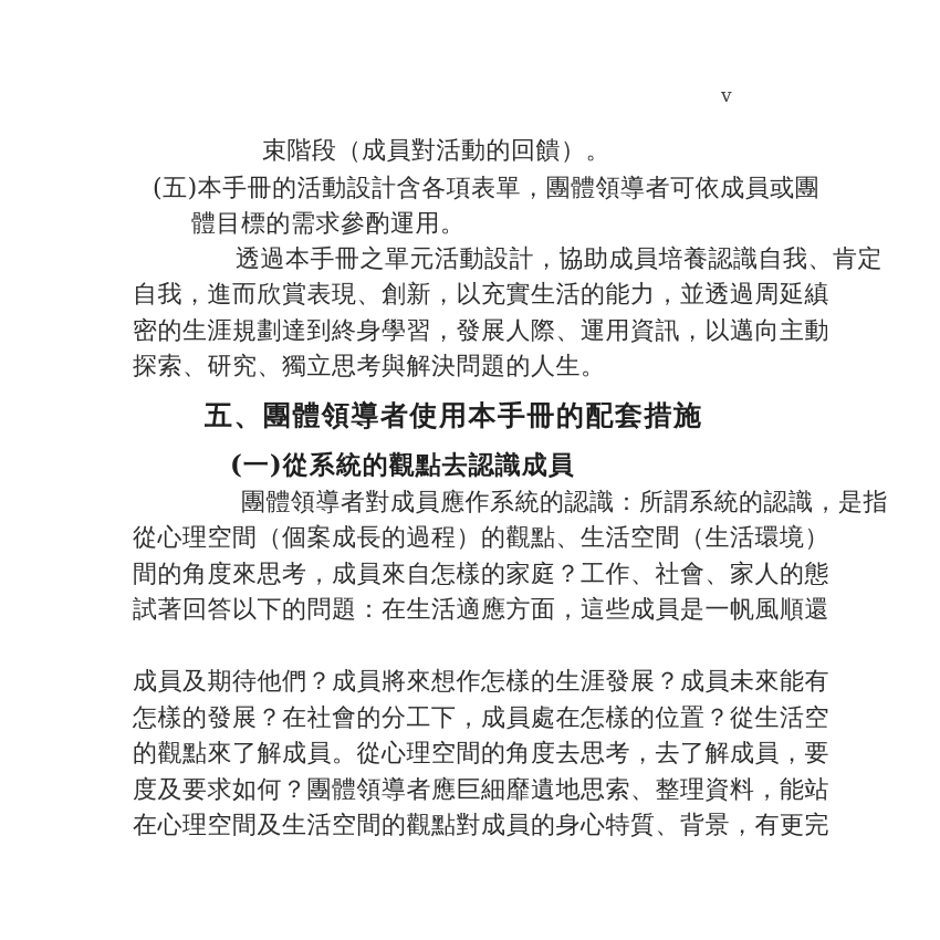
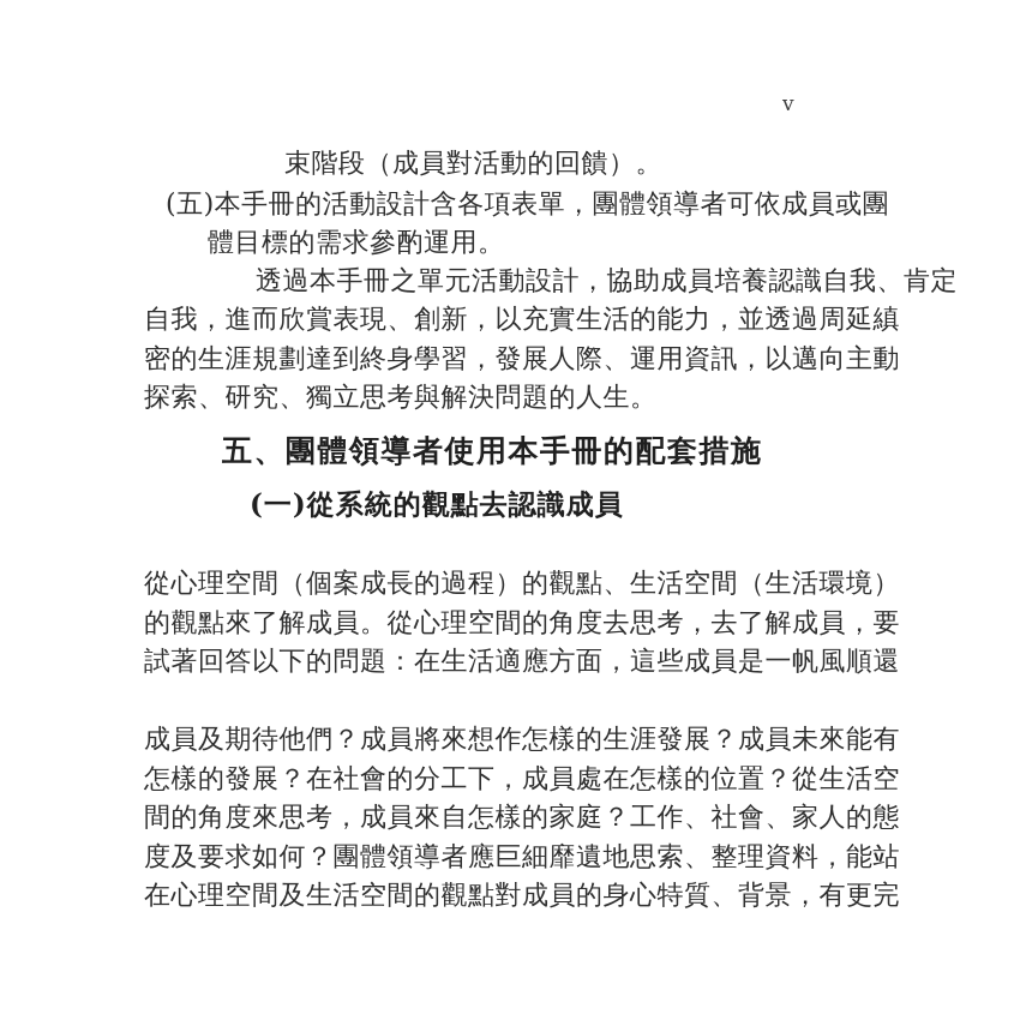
  v
  束階段（成員對活動的回饋）。
  (五)本手冊的活動設計含各項表單，團體領導者可依成員或團
  體目標的需求參酌運用。
  透過本手冊之單元活動設計，協助成員培養認識自我、肯定
  自我，進而欣賞表現、創新，以充實生活的能力，並透過周延縝
  密的生涯規劃達到終身學習，發展人際、運用資訊，以邁向主動
  探索、研究、獨立思考與解決問題的人生。
  五、團體領導者使用本手冊的配套措施
  (一)從系統的觀點去認識成員
- 團體領導者對成員應作系統的認識：所謂系統的認識，是指
  從心理空間（個案成長的過程）的觀點、生活空間（生活環境）
- 間的角度來思考，成員來自怎樣的家庭？工作、社會、家人的態
+ 的觀點來了解成員。從心理空間的角度去思考，去了解成員，要
  試著回答以下的問題：在生活適應方面，這些成員是一帆風順還
  成員及期待他們？成員將來想作怎樣的生涯發展？成員未來能有
  怎樣的發展？在社會的分工下，成員處在怎樣的位置？從生活空
- 的觀點來了解成員。從心理空間的角度去思考，去了解成員，要
+ 間的角度來思考，成員來自怎樣的家庭？工作、社會、家人的態
  度及要求如何？團體領導者應巨細靡遺地思索、整理資料，能站
  在心理空間及生活空間的觀點對成員的身心特質、背景，有更完
